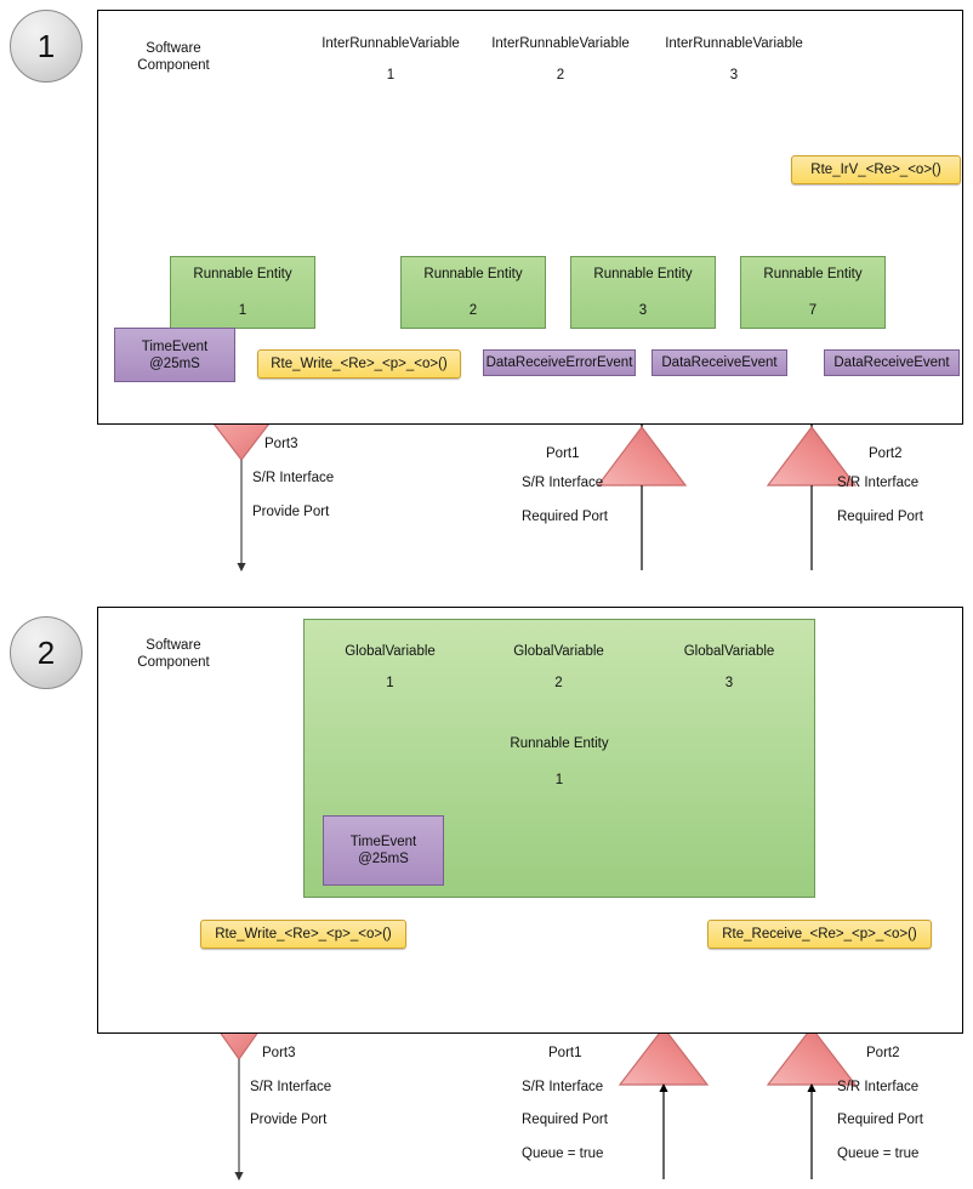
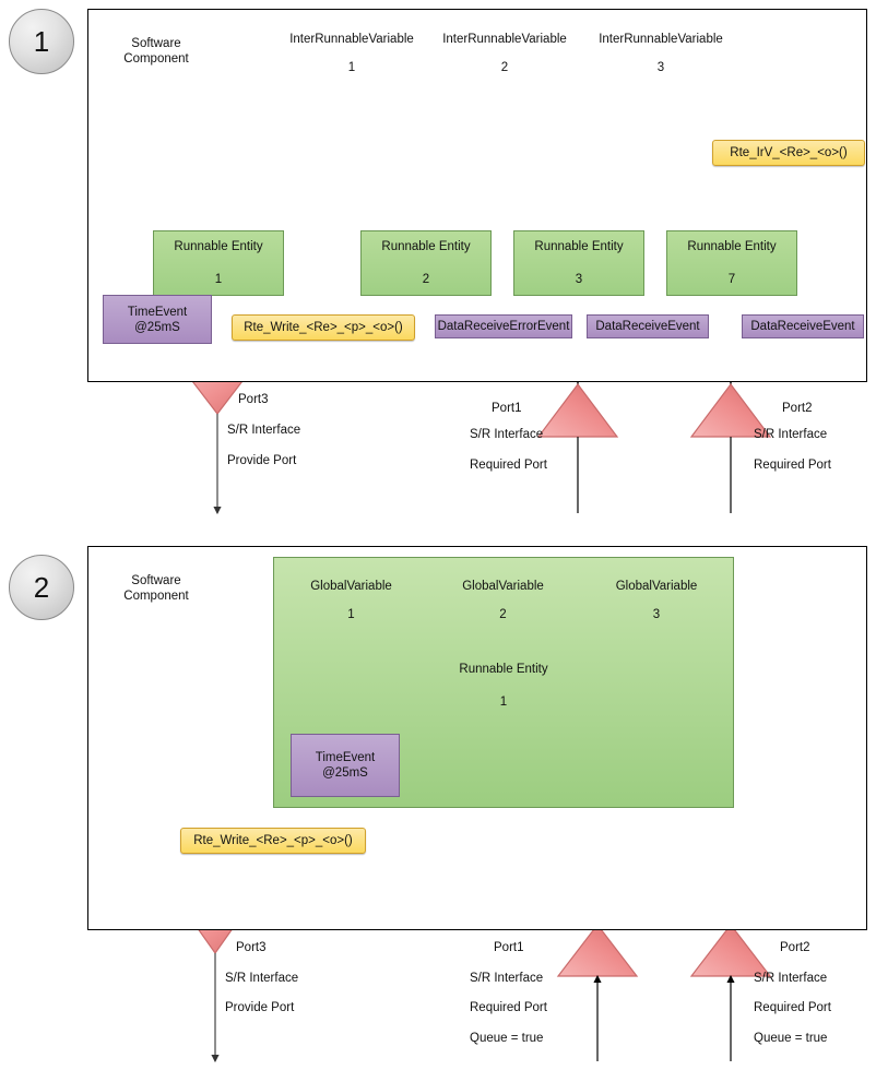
  1
  Software
  Component
  InterRunnableVariable
  1
  InterRunnableVariable
  2
  InterRunnableVariable
  3
  Rte_IrV_<Re>_<o>()
  Runnable Entity
  1
  Runnable Entity
  2
  Runnable Entity
  3
  Runnable Entity
  7
  TimeEvent
  @25mS
  DataReceiveErrorEvent
  DataReceiveEvent
  DataReceiveEvent
  Rte_Write_<Re>_<p>_<o>()
  Port3
  S/R Interface
  Provide Port
  Port1
  S/R Interface
  Required Port
  Port2
  S/R Interface
  Required Port
  2
  Software
  Component
  Runnable Entity
  1
  GlobalVariable
  1
  GlobalVariable
  2
  GlobalVariable
  3
  TimeEvent
  @25mS
  Rte_Write_<Re>_<p>_<o>()
- Rte_Receive_<Re>_<p>_<o>()
  Port3
  S/R Interface
  Provide Port
  Port1
  S/R Interface
  Required Port
  Queue = true
  Port2
  S/R Interface
  Required Port
  Queue = true
